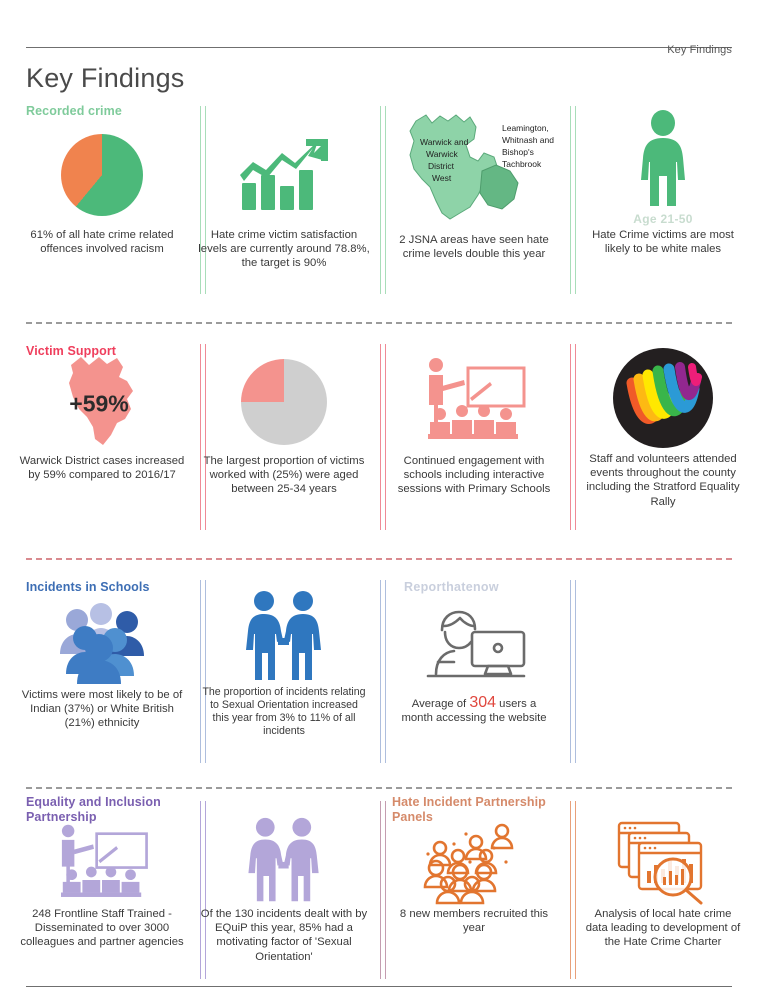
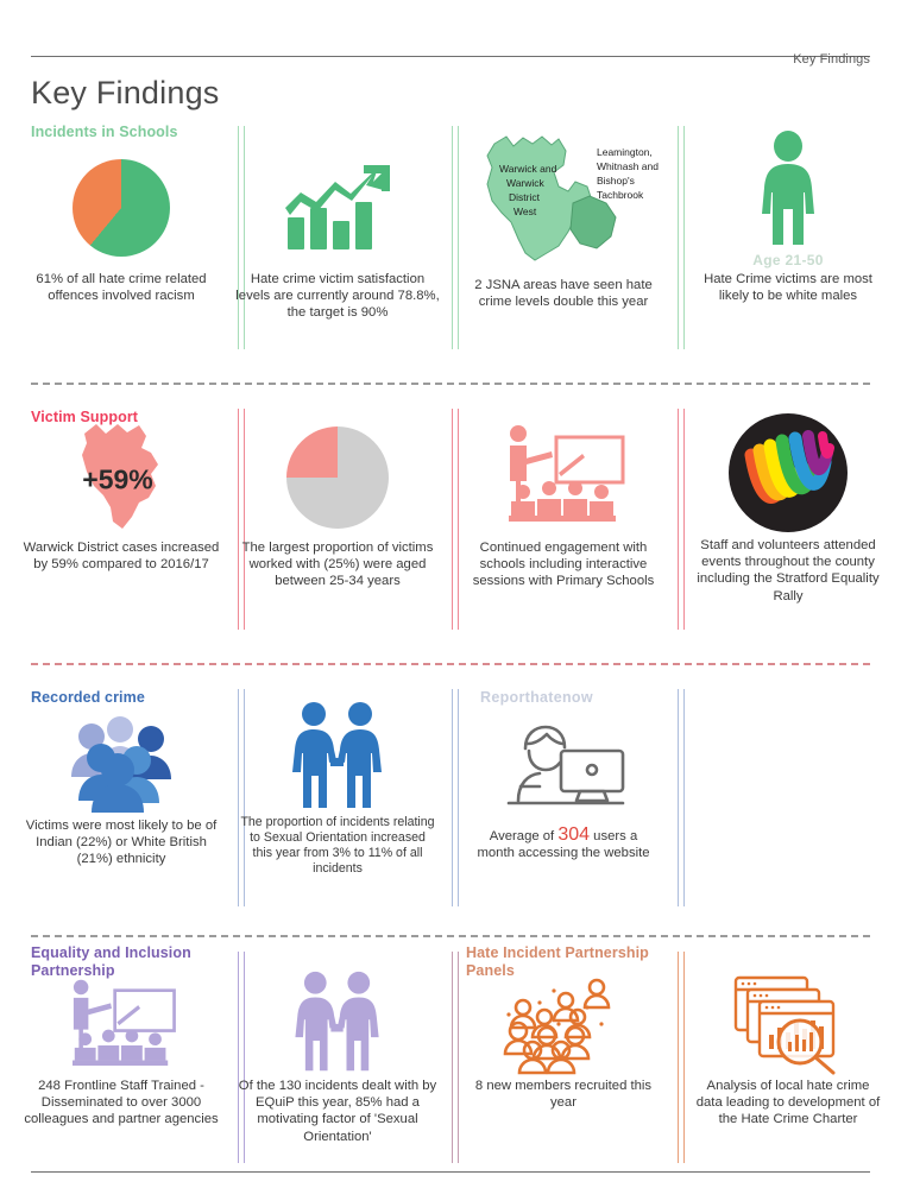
  Key Findings
  Key Findings
- Recorded crime
+ Incidents in Schools
  61% of all hate crime related offences involved racism
  Hate crime victim satisfaction levels are currently around 78.8%, the target is 90%
  Warwick and
  Warwick
  District
  West
  Leamington,
  Whitnash and
  Bishop's
  Tachbrook
  2 JSNA areas have seen hate crime levels double this year
  Age 21-50
  Hate Crime victims are most likely to be white males
  Victim Support
  +59%
  Warwick District cases increased by 59% compared to 2016/17
  The largest proportion of victims worked with (25%) were aged between 25-34 years
  Continued engagement with schools including interactive sessions with Primary Schools
  Staff and volunteers attended events throughout the county including the Stratford Equality Rally
- Incidents in Schools
+ Recorded crime
- Victims were most likely to be of Indian (37%) or White British (21%) ethnicity
+ Victims were most likely to be of Indian (22%) or White British (21%) ethnicity
  The proportion of incidents relating to Sexual Orientation increased this year from 3% to 11% of all incidents
  Reporthatenow
  Average of 304 users a month accessing the website
  Equality and Inclusion Partnership
  Hate Incident Partnership Panels
  248 Frontline Staff Trained - Disseminated to over 3000 colleagues and partner agencies
  Of the 130 incidents dealt with by EQuiP this year, 85% had a motivating factor of 'Sexual Orientation'
  8 new members recruited this year
  Analysis of local hate crime data leading to development of the Hate Crime Charter
